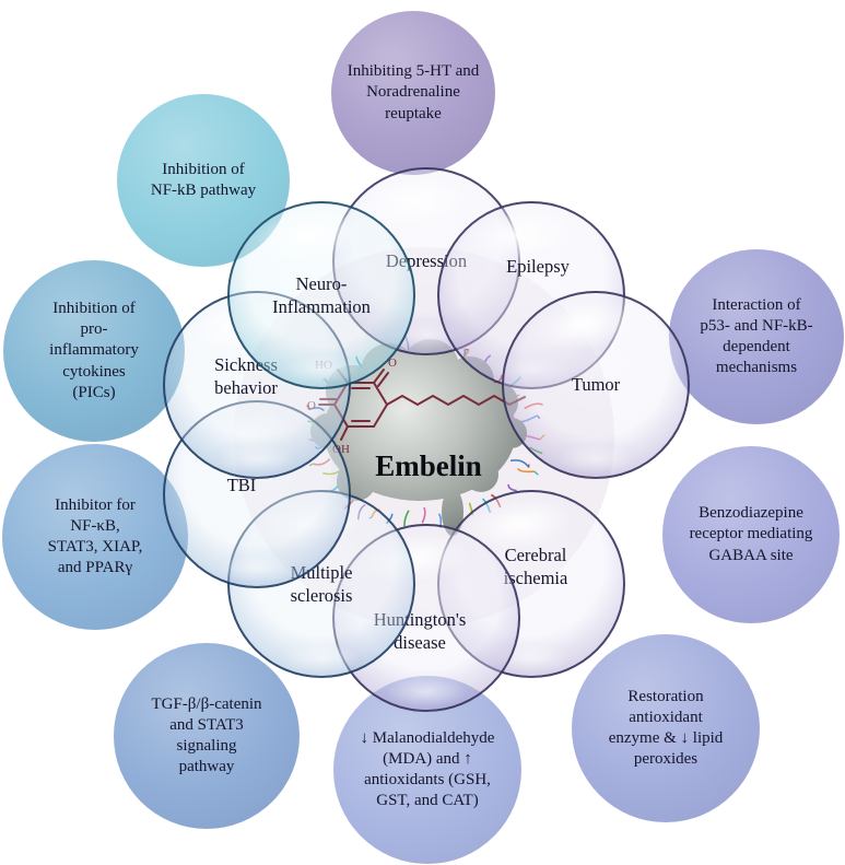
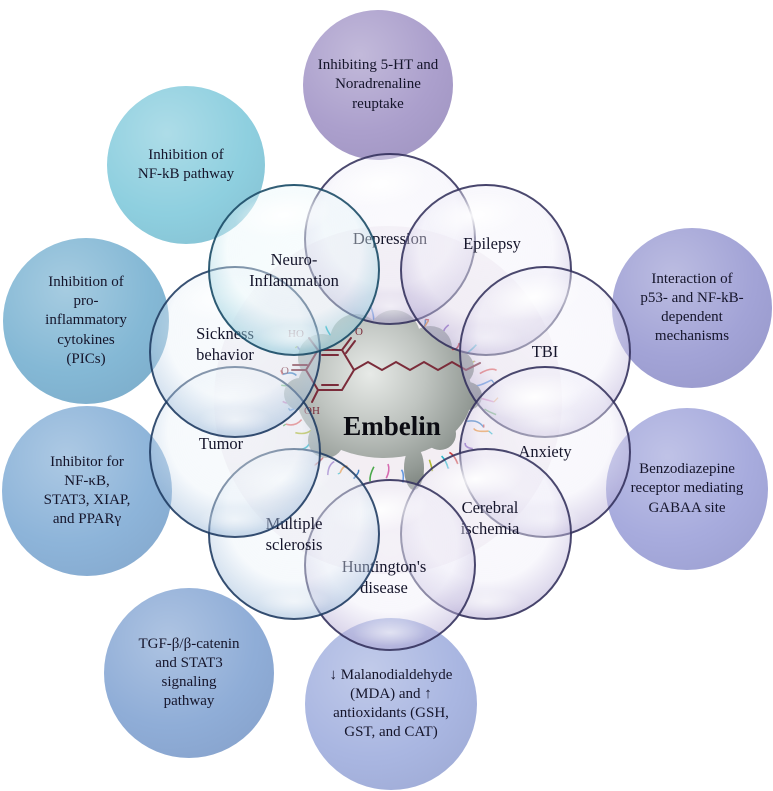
  Inhibiting 5-HT and
  Noradrenaline
  reuptake
  Interaction of
  p53- and NF-kB-
  dependent
  mechanisms
  Benzodiazepine
  receptor mediating
  GABAA site
- Restoration
- antioxidant
- enzyme & ↓ lipid
- peroxides
  ↓ Malanodialdehyde
  (MDA) and ↑
  antioxidants (GSH,
  GST, and CAT)
  TGF-β/β-catenin
  and STAT3
  signaling
  pathway
  Inhibitor for
  NF-κB,
  STAT3, XIAP,
  and PPARγ
  Inhibition of
  pro-
  inflammatory
  cytokines
  (PICs)
  Inhibition of
  NF-kB pathway
  O
  Embelin
  Epilepsy
- Tumor
+ TBI
+ Anxiety
  Cerebral
  schemia
  disease
  ultiple
  sclerosis
- TBI
+ Tumor
  behavior
  Neuro-
  Inflammation
